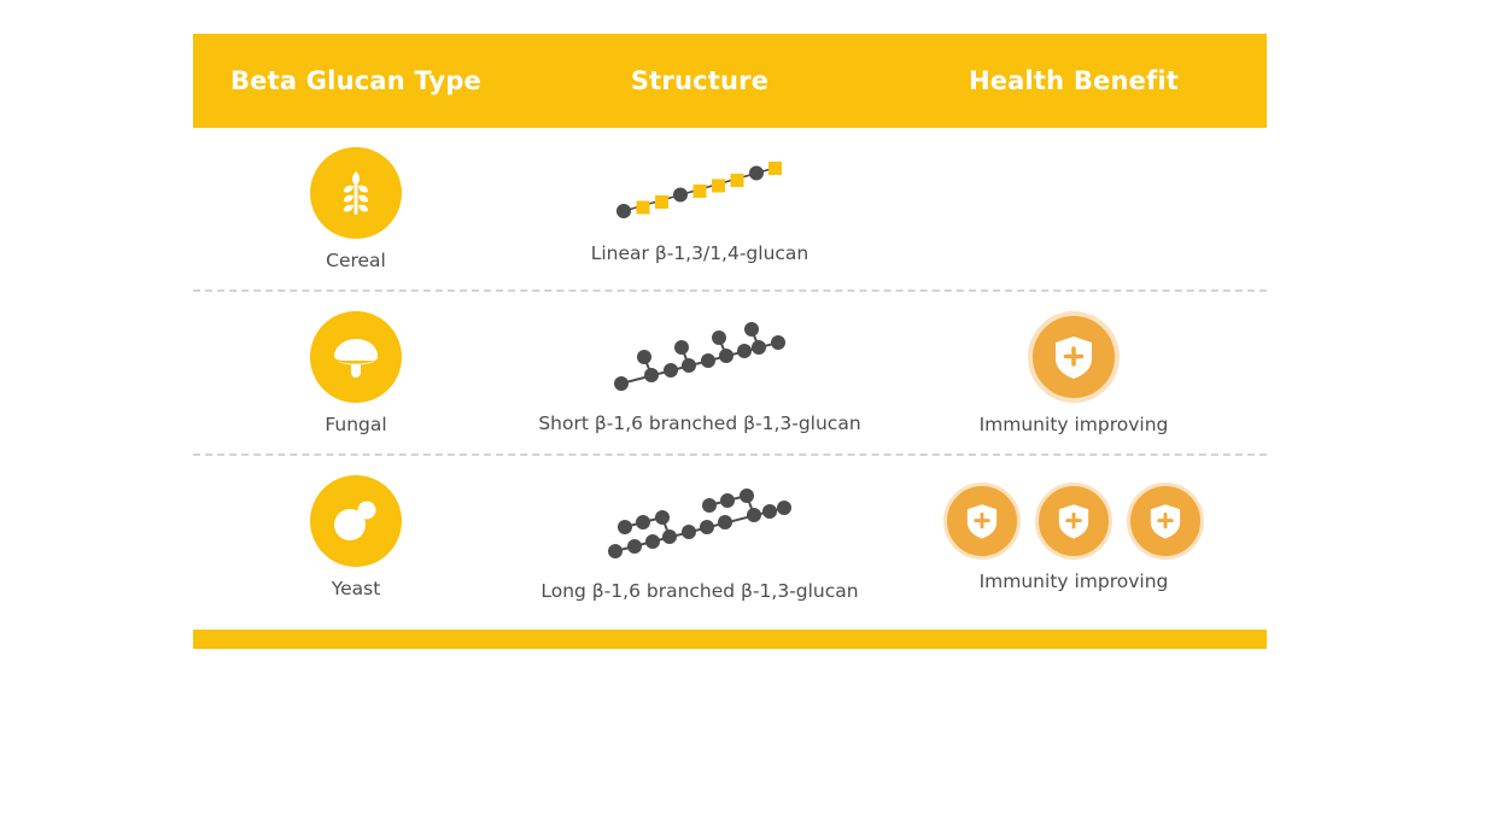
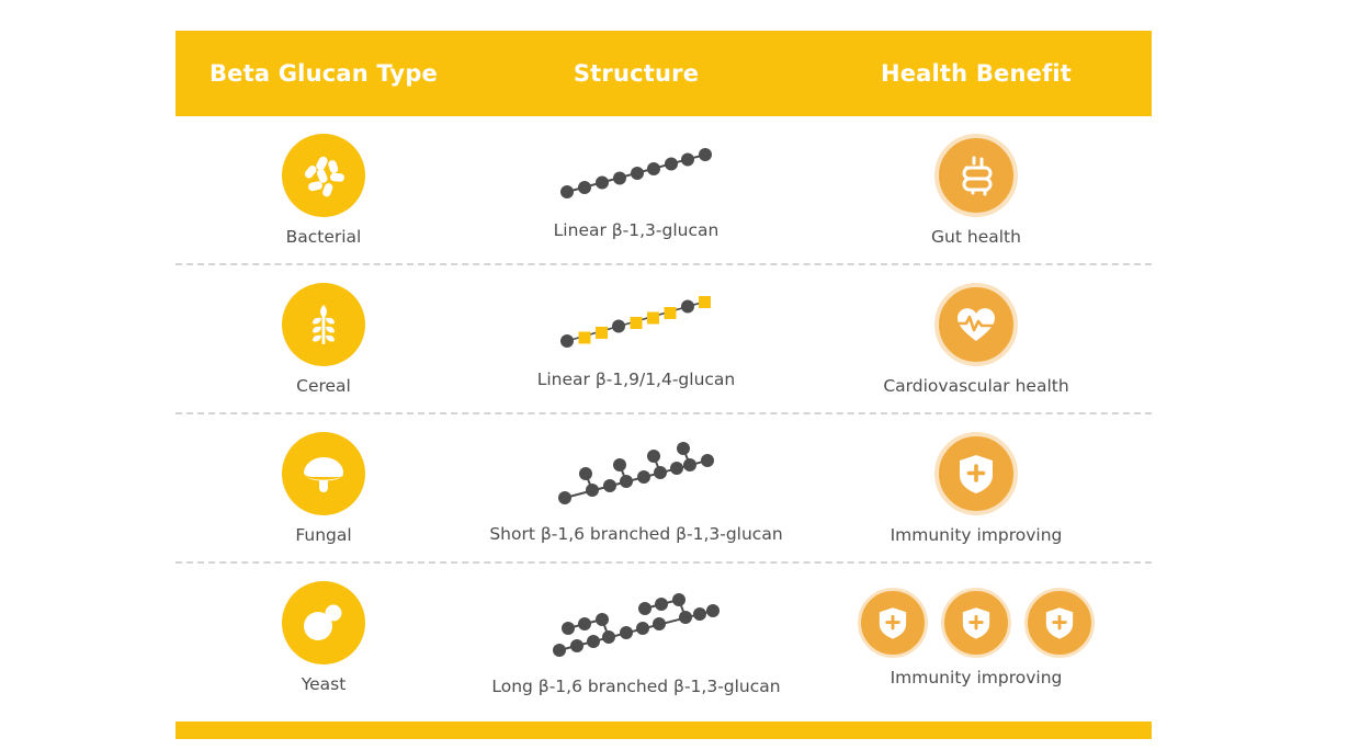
  Beta Glucan Type
  Structure
  Health Benefit
+ Bacterial
+ Linear β-1,3-glucan
+ Gut health
  Cereal
- Linear β-1,3/1,4-glucan
+ Linear β-1,9/1,4-glucan
+ Cardiovascular health
  Fungal
  Short β-1,6 branched β-1,3-glucan
  Immunity improving
  Yeast
  Long β-1,6 branched β-1,3-glucan
  Immunity improving
